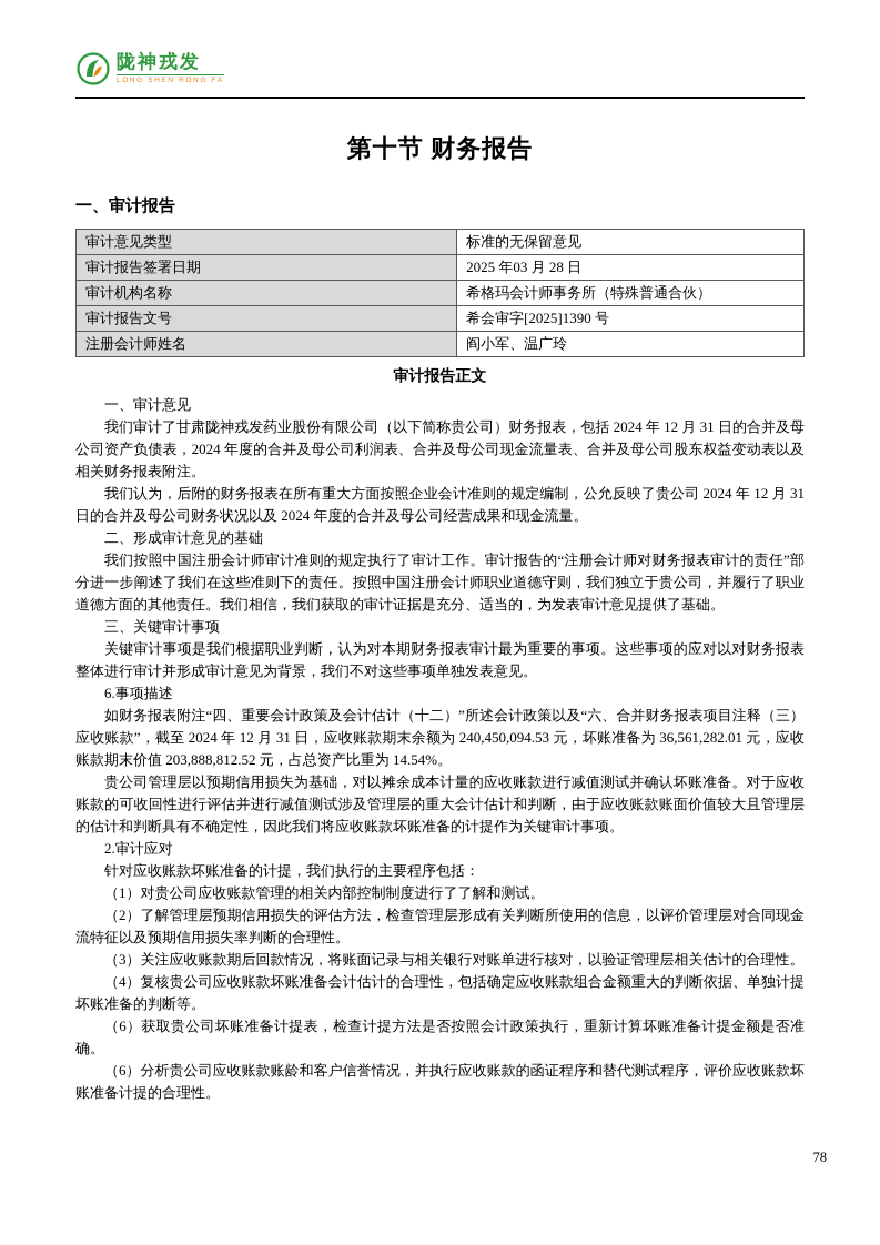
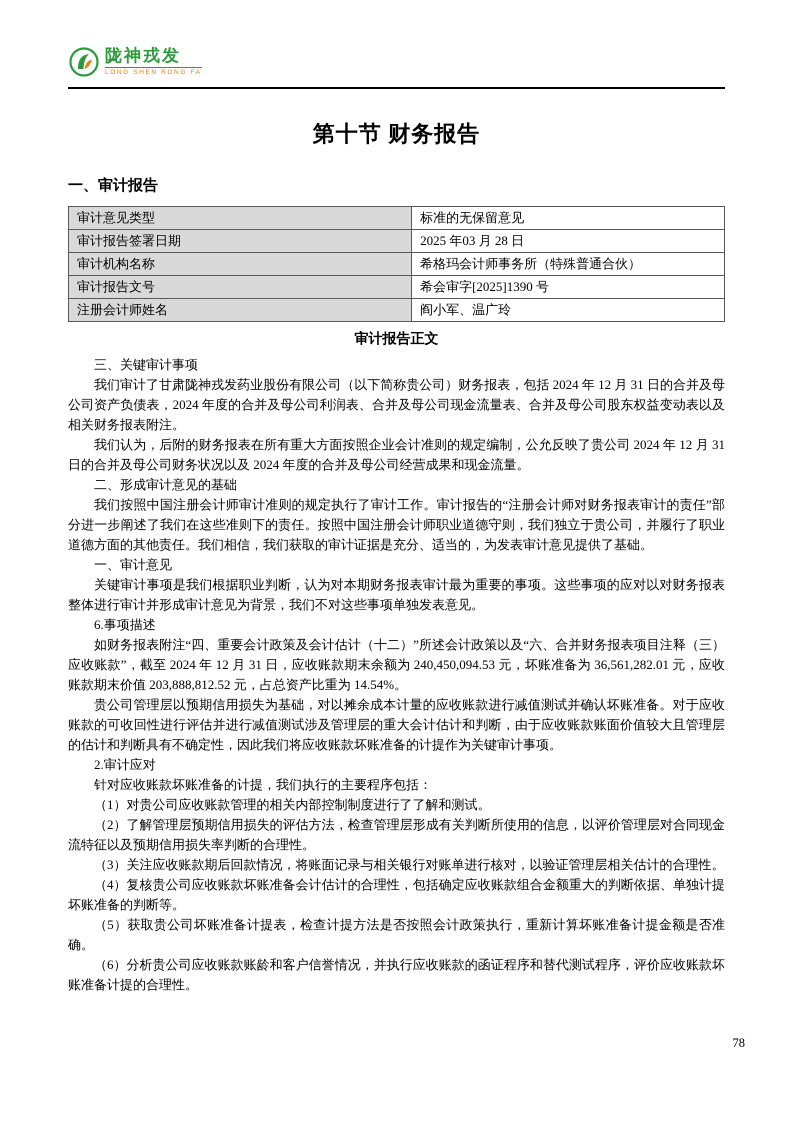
  陇神戎发
  第十节 财务报告
  一、审计报告
  审计意见类型	标准的无保留意见
  审计报告签署日期	2025 年03 月 28 日
  审计机构名称	希格玛会计师事务所（特殊普通合伙）
  审计报告文号	希会审字[2025]1390 号
  注册会计师姓名	阎小军、温广玲
  审计报告正文
- 一、审计意见
+ 三、关键审计事项
  我们审计了甘肃陇神戎发药业股份有限公司（以下简称贵公司）财务报表，包括 2024 年 12 月 31 日的合并及母公司资产负债表，2024 年度的合并及母公司利润表、合并及母公司现金流量表、合并及母公司股东权益变动表以及相关财务报表附注。
  我们认为，后附的财务报表在所有重大方面按照企业会计准则的规定编制，公允反映了贵公司 2024 年 12 月 31 日的合并及母公司财务状况以及 2024 年度的合并及母公司经营成果和现金流量。
  二、形成审计意见的基础
  我们按照中国注册会计师审计准则的规定执行了审计工作。审计报告的“注册会计师对财务报表审计的责任”部分进一步阐述了我们在这些准则下的责任。按照中国注册会计师职业道德守则，我们独立于贵公司，并履行了职业道德方面的其他责任。我们相信，我们获取的审计证据是充分、适当的，为发表审计意见提供了基础。
- 三、关键审计事项
+ 一、审计意见
  关键审计事项是我们根据职业判断，认为对本期财务报表审计最为重要的事项。这些事项的应对以对财务报表整体进行审计并形成审计意见为背景，我们不对这些事项单独发表意见。
  6.事项描述
  如财务报表附注“四、重要会计政策及会计估计（十二）”所述会计政策以及“六、合并财务报表项目注释（三）应收账款”，截至 2024 年 12 月 31 日，应收账款期末余额为 240,450,094.53 元，坏账准备为 36,561,282.01 元，应收账款期末价值 203,888,812.52 元，占总资产比重为 14.54%。
  贵公司管理层以预期信用损失为基础，对以摊余成本计量的应收账款进行减值测试并确认坏账准备。对于应收账款的可收回性进行评估并进行减值测试涉及管理层的重大会计估计和判断，由于应收账款账面价值较大且管理层的估计和判断具有不确定性，因此我们将应收账款坏账准备的计提作为关键审计事项。
  2.审计应对
  针对应收账款坏账准备的计提，我们执行的主要程序包括：
  （1）对贵公司应收账款管理的相关内部控制制度进行了了解和测试。
  （2）了解管理层预期信用损失的评估方法，检查管理层形成有关判断所使用的信息，以评价管理层对合同现金流特征以及预期信用损失率判断的合理性。
  （3）关注应收账款期后回款情况，将账面记录与相关银行对账单进行核对，以验证管理层相关估计的合理性。
  （4）复核贵公司应收账款坏账准备会计估计的合理性，包括确定应收账款组合金额重大的判断依据、单独计提坏账准备的判断等。
- （6）获取贵公司坏账准备计提表，检查计提方法是否按照会计政策执行，重新计算坏账准备计提金额是否准确。
+ （5）获取贵公司坏账准备计提表，检查计提方法是否按照会计政策执行，重新计算坏账准备计提金额是否准确。
  （6）分析贵公司应收账款账龄和客户信誉情况，并执行应收账款的函证程序和替代测试程序，评价应收账款坏账准备计提的合理性。
  78
